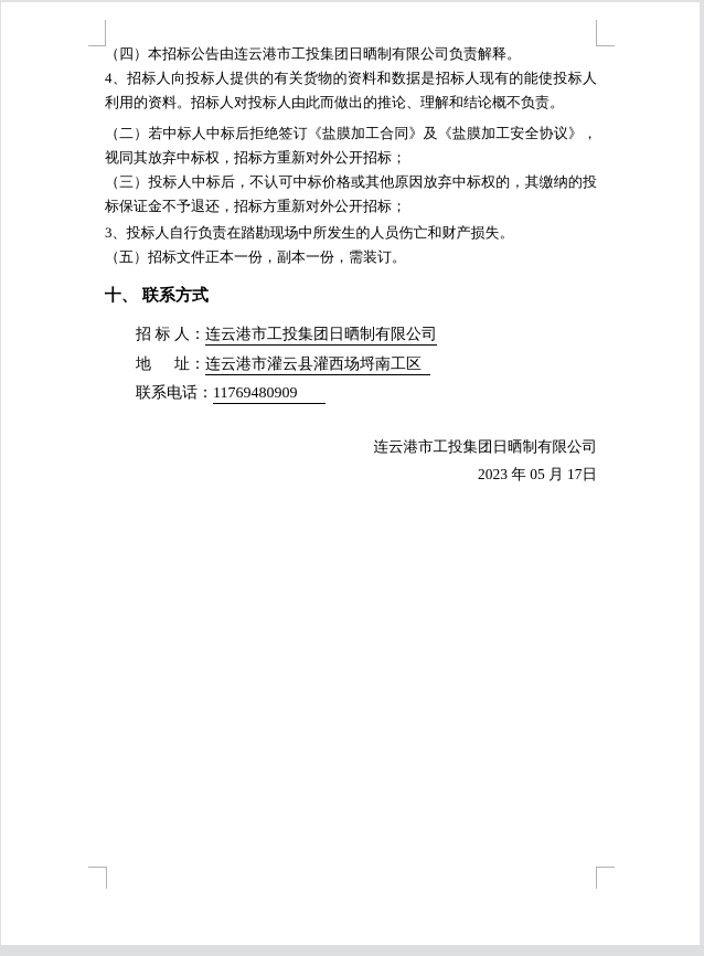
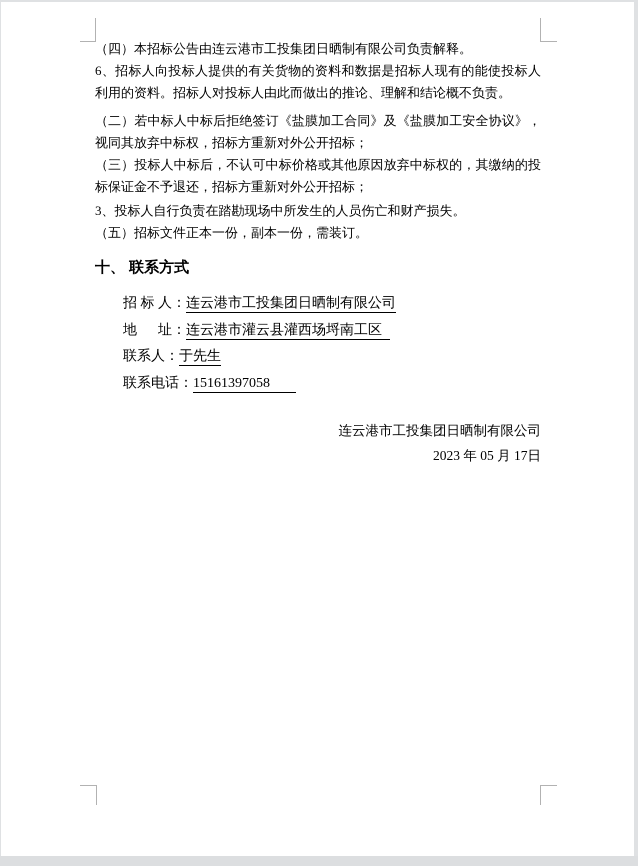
  （四）本招标公告由连云港市工投集团日晒制有限公司负责解释。
- 4、招标人向投标人提供的有关货物的资料和数据是招标人现有的能使投标人利用的资料。招标人对投标人由此而做出的推论、理解和结论概不负责。
+ 6、招标人向投标人提供的有关货物的资料和数据是招标人现有的能使投标人利用的资料。招标人对投标人由此而做出的推论、理解和结论概不负责。
  （二）若中标人中标后拒绝签订《盐膜加工合同》及《盐膜加工安全协议》，视同其放弃中标权，招标方重新对外公开招标；
  （三）投标人中标后，不认可中标价格或其他原因放弃中标权的，其缴纳的投标保证金不予退还，招标方重新对外公开招标；
  3、投标人自行负责在踏勘现场中所发生的人员伤亡和财产损失。
  （五）招标文件正本一份，副本一份，需装订。
  十、 联系方式
  招 标 人：连云港市工投集团日晒制有限公司
  地 址：连云港市灌云县灌西场埒南工区
+ 联系人：于先生
- 联系电话：11769480909
+ 联系电话：15161397058
  连云港市工投集团日晒制有限公司
  2023 年 05 月 17日
